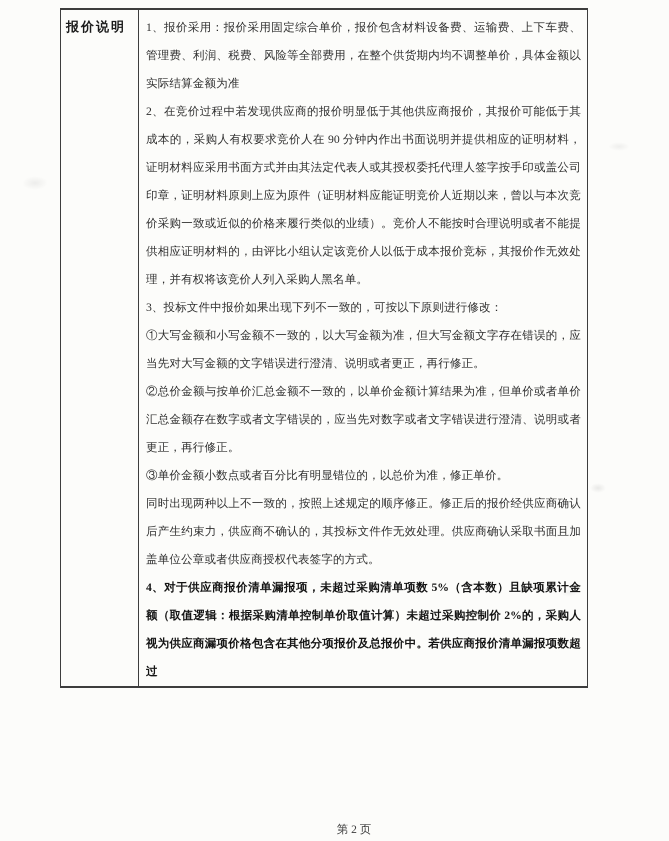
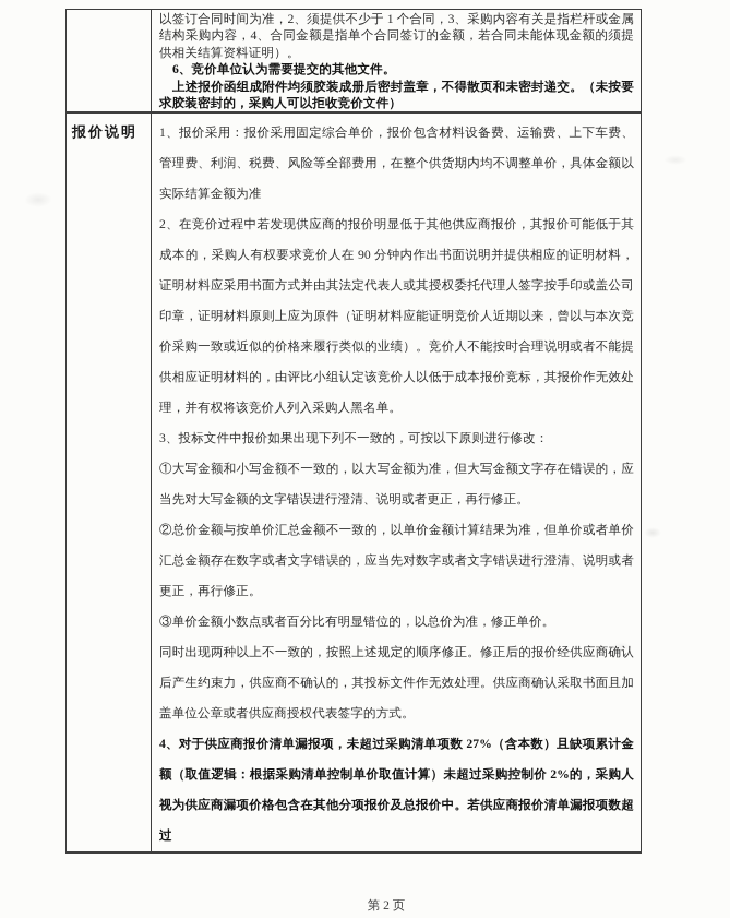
+ 	以签订合同时间为准，2、须提供不少于 1 个合同，3、采购内容有关是指栏杆或金属结构采购内容，4、合同金额是指单个合同签订的金额，若合同未能体现金额的须提供相关结算资料证明）。 6、竞价单位认为需要提交的其他文件。 上述报价函组成附件均须胶装成册后密封盖章，不得散页和未密封递交。（未按要求胶装密封的，采购人可以拒收竞价文件）
- 报价说明	1、报价采用：报价采用固定综合单价，报价包含材料设备费、运输费、上下车费、管理费、利润、税费、风险等全部费用，在整个供货期内均不调整单价，具体金额以实际结算金额为准 2、在竞价过程中若发现供应商的报价明显低于其他供应商报价，其报价可能低于其成本的，采购人有权要求竞价人在 90 分钟内作出书面说明并提供相应的证明材料，证明材料应采用书面方式并由其法定代表人或其授权委托代理人签字按手印或盖公司印章，证明材料原则上应为原件（证明材料应能证明竞价人近期以来，曾以与本次竞价采购一致或近似的价格来履行类似的业绩）。竞价人不能按时合理说明或者不能提供相应证明材料的，由评比小组认定该竞价人以低于成本报价竞标，其报价作无效处理，并有权将该竞价人列入采购人黑名单。 3、投标文件中报价如果出现下列不一致的，可按以下原则进行修改： ①大写金额和小写金额不一致的，以大写金额为准，但大写金额文字存在错误的，应当先对大写金额的文字错误进行澄清、说明或者更正，再行修正。 ②总价金额与按单价汇总金额不一致的，以单价金额计算结果为准，但单价或者单价汇总金额存在数字或者文字错误的，应当先对数字或者文字错误进行澄清、说明或者更正，再行修正。 ③单价金额小数点或者百分比有明显错位的，以总价为准，修正单价。 同时出现两种以上不一致的，按照上述规定的顺序修正。修正后的报价经供应商确认后产生约束力，供应商不确认的，其投标文件作无效处理。供应商确认采取书面且加盖单位公章或者供应商授权代表签字的方式。 4、对于供应商报价清单漏报项，未超过采购清单项数 5%（含本数）且缺项累计金额（取值逻辑：根据采购清单控制单价取值计算）未超过采购控制价 2%的，采购人视为供应商漏项价格包含在其他分项报价及总报价中。若供应商报价清单漏报项数超过
+ 报价说明	1、报价采用：报价采用固定综合单价，报价包含材料设备费、运输费、上下车费、管理费、利润、税费、风险等全部费用，在整个供货期内均不调整单价，具体金额以实际结算金额为准 2、在竞价过程中若发现供应商的报价明显低于其他供应商报价，其报价可能低于其成本的，采购人有权要求竞价人在 90 分钟内作出书面说明并提供相应的证明材料，证明材料应采用书面方式并由其法定代表人或其授权委托代理人签字按手印或盖公司印章，证明材料原则上应为原件（证明材料应能证明竞价人近期以来，曾以与本次竞价采购一致或近似的价格来履行类似的业绩）。竞价人不能按时合理说明或者不能提供相应证明材料的，由评比小组认定该竞价人以低于成本报价竞标，其报价作无效处理，并有权将该竞价人列入采购人黑名单。 3、投标文件中报价如果出现下列不一致的，可按以下原则进行修改： ①大写金额和小写金额不一致的，以大写金额为准，但大写金额文字存在错误的，应当先对大写金额的文字错误进行澄清、说明或者更正，再行修正。 ②总价金额与按单价汇总金额不一致的，以单价金额计算结果为准，但单价或者单价汇总金额存在数字或者文字错误的，应当先对数字或者文字错误进行澄清、说明或者更正，再行修正。 ③单价金额小数点或者百分比有明显错位的，以总价为准，修正单价。 同时出现两种以上不一致的，按照上述规定的顺序修正。修正后的报价经供应商确认后产生约束力，供应商不确认的，其投标文件作无效处理。供应商确认采取书面且加盖单位公章或者供应商授权代表签字的方式。 4、对于供应商报价清单漏报项，未超过采购清单项数 27%（含本数）且缺项累计金额（取值逻辑：根据采购清单控制单价取值计算）未超过采购控制价 2%的，采购人视为供应商漏项价格包含在其他分项报价及总报价中。若供应商报价清单漏报项数超过
  第 2 页
